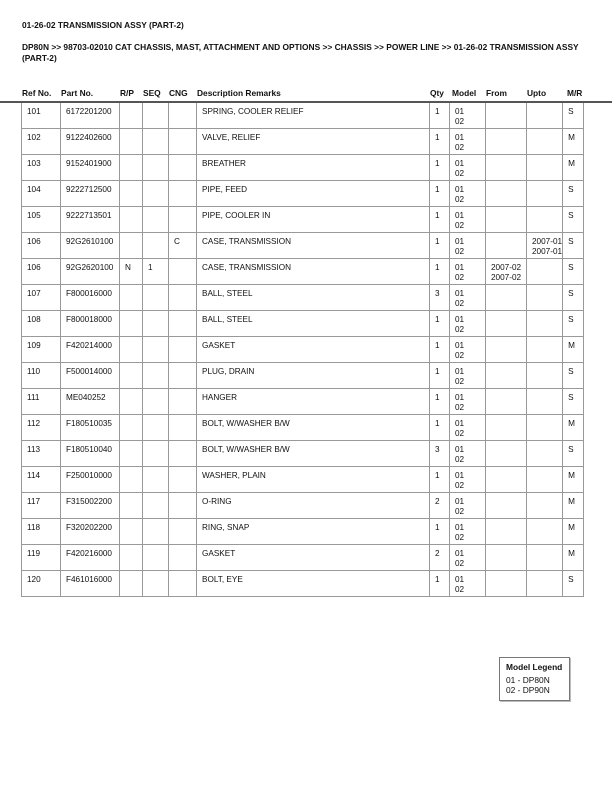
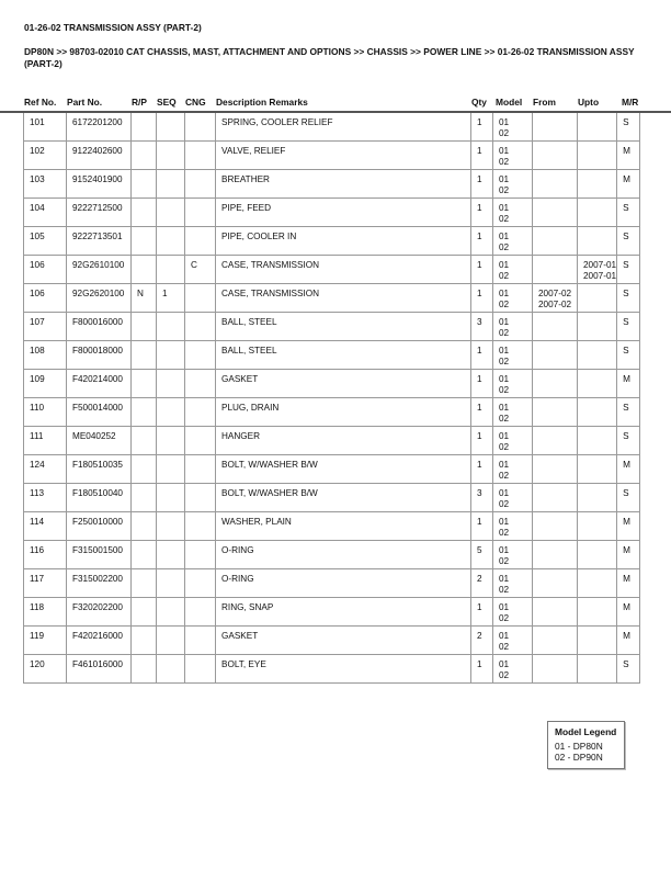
  01-26-02 TRANSMISSION ASSY (PART-2)
  DP80N >> 98703-02010 CAT CHASSIS, MAST, ATTACHMENT AND OPTIONS >> CHASSIS >> POWER LINE >> 01-26-02 TRANSMISSION ASSY (PART-2)
  Ref No.
  Part No.
  R/P
  SEQ
  CNG
  Description Remarks
  Qty
  Model
  From
  Upto
  M/R
  101	6172201200				SPRING, COOLER RELIEF	1	0102			S
  102	9122402600				VALVE, RELIEF	1	0102			M
  103	9152401900				BREATHER	1	0102			M
  104	9222712500				PIPE, FEED	1	0102			S
  105	9222713501				PIPE, COOLER IN	1	0102			S
  106	92G2610100			C	CASE, TRANSMISSION	1	0102		2007-012007-01	S
  106	92G2620100	N	1		CASE, TRANSMISSION	1	0102	2007-022007-02		S
  107	F800016000				BALL, STEEL	3	0102			S
  108	F800018000				BALL, STEEL	1	0102			S
  109	F420214000				GASKET	1	0102			M
  110	F500014000				PLUG, DRAIN	1	0102			S
  111	ME040252				HANGER	1	0102			S
- 112	F180510035				BOLT, W/WASHER B/W	1	0102			M
+ 124	F180510035				BOLT, W/WASHER B/W	1	0102			M
  113	F180510040				BOLT, W/WASHER B/W	3	0102			S
  114	F250010000				WASHER, PLAIN	1	0102			M
+ 116	F315001500				O-RING	5	0102			M
  117	F315002200				O-RING	2	0102			M
  118	F320202200				RING, SNAP	1	0102			M
  119	F420216000				GASKET	2	0102			M
  120	F461016000				BOLT, EYE	1	0102			S
  Model Legend
  01 - DP80N
  02 - DP90N
